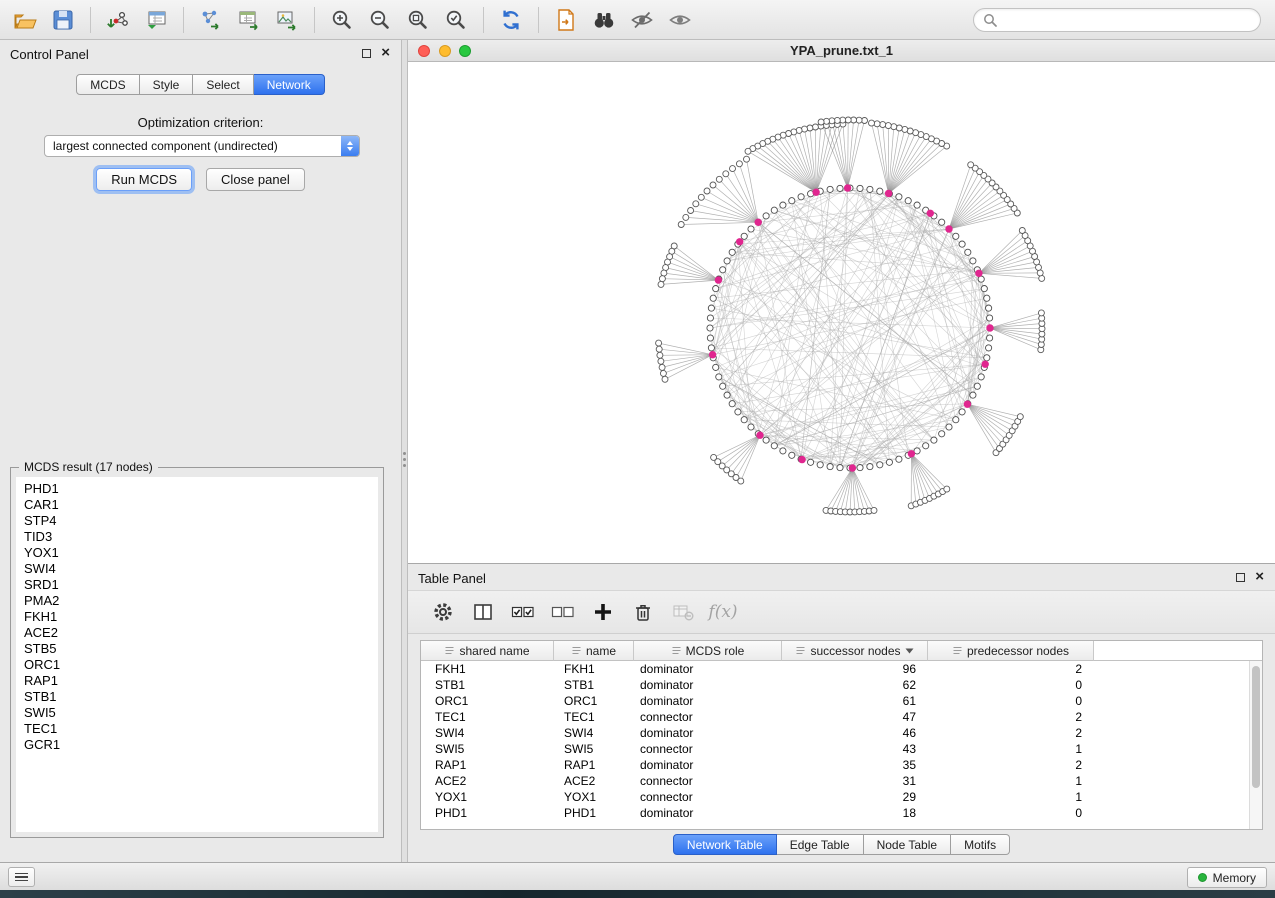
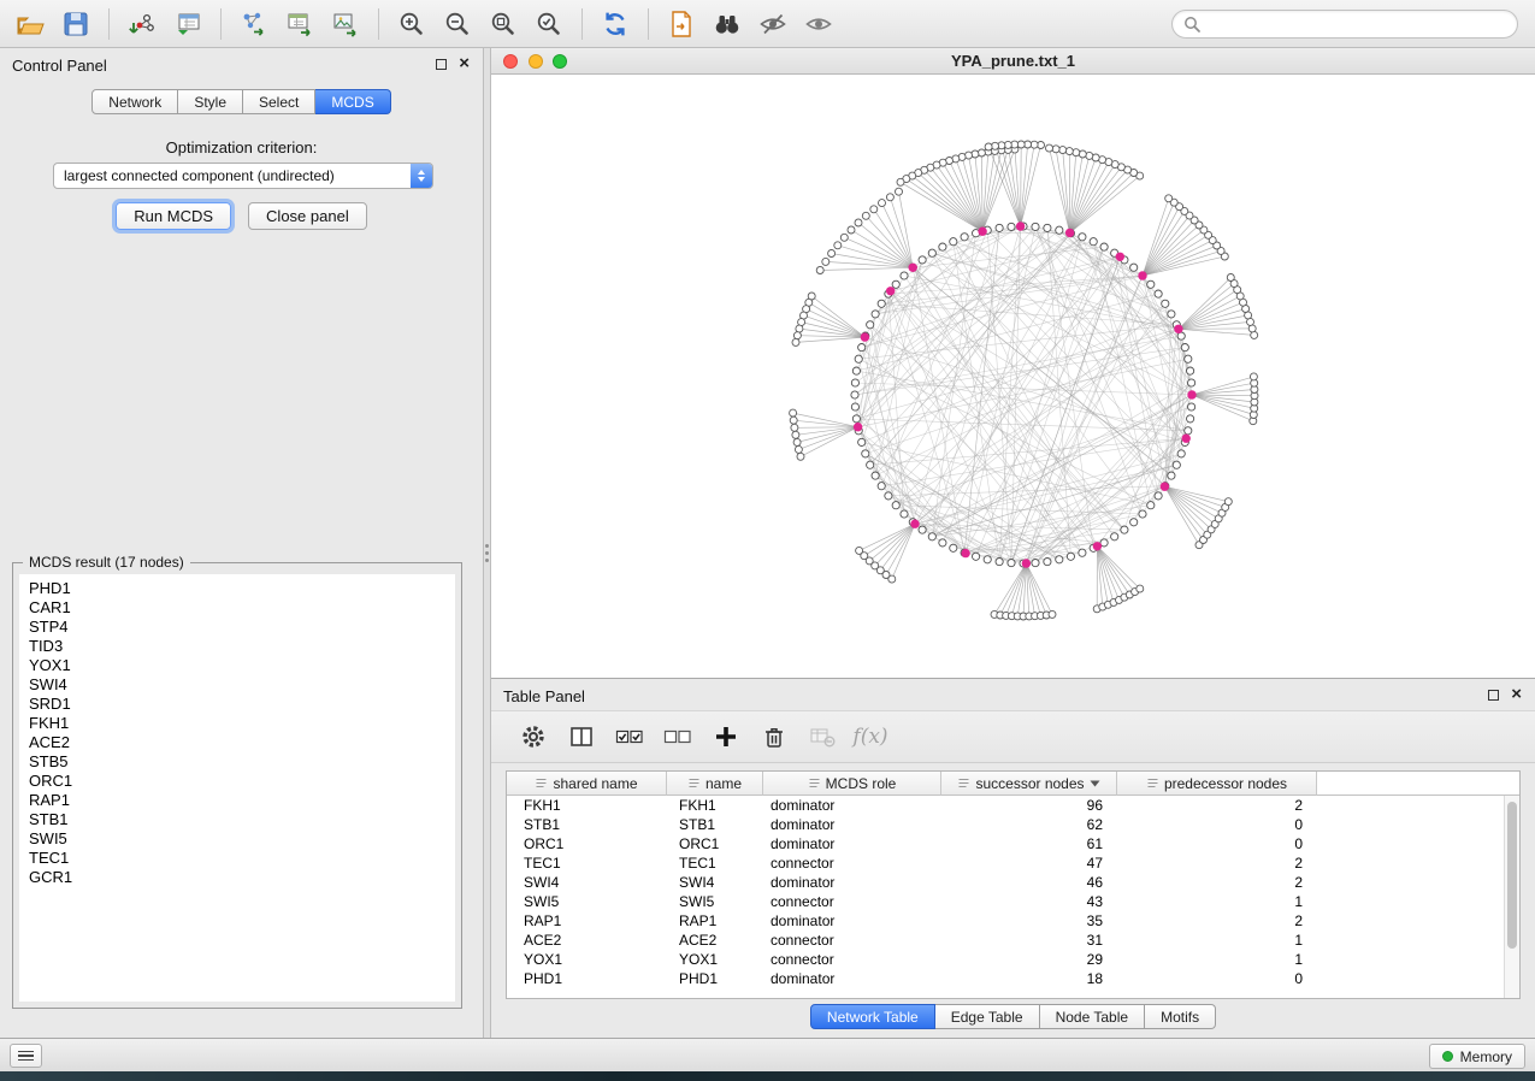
  Control Panel
  ×
- MCDS
+ Network
  Style
  Select
- Network
+ MCDS
  Optimization criterion:
  largest connected component (undirected)
  Run MCDS
  Close panel
  MCDS result (17 nodes)
  PHD1
  CAR1
  STP4
  TID3
  YOX1
  SWI4
  SRD1
- PMA2
  FKH1
  ACE2
  STB5
  ORC1
  RAP1
  STB1
  SWI5
  TEC1
  GCR1
  YPA_prune.txt_1
  Table Panel
  ×
  f(x)
  shared name
  name
  MCDS role
  successor nodes
  predecessor nodes
  FKH1
  FKH1
  dominator
  96
  2
  STB1
  STB1
  dominator
  62
  0
  ORC1
  ORC1
  dominator
  61
  0
  TEC1
  TEC1
  connector
  47
  2
  SWI4
  SWI4
  dominator
  46
  2
  SWI5
  SWI5
  connector
  43
  1
  RAP1
  RAP1
  dominator
  35
  2
  ACE2
  ACE2
  connector
  31
  1
  YOX1
  YOX1
  connector
  29
  1
  PHD1
  PHD1
  dominator
  18
  0
  Network Table
  Edge Table
  Node Table
  Motifs
  Memory
